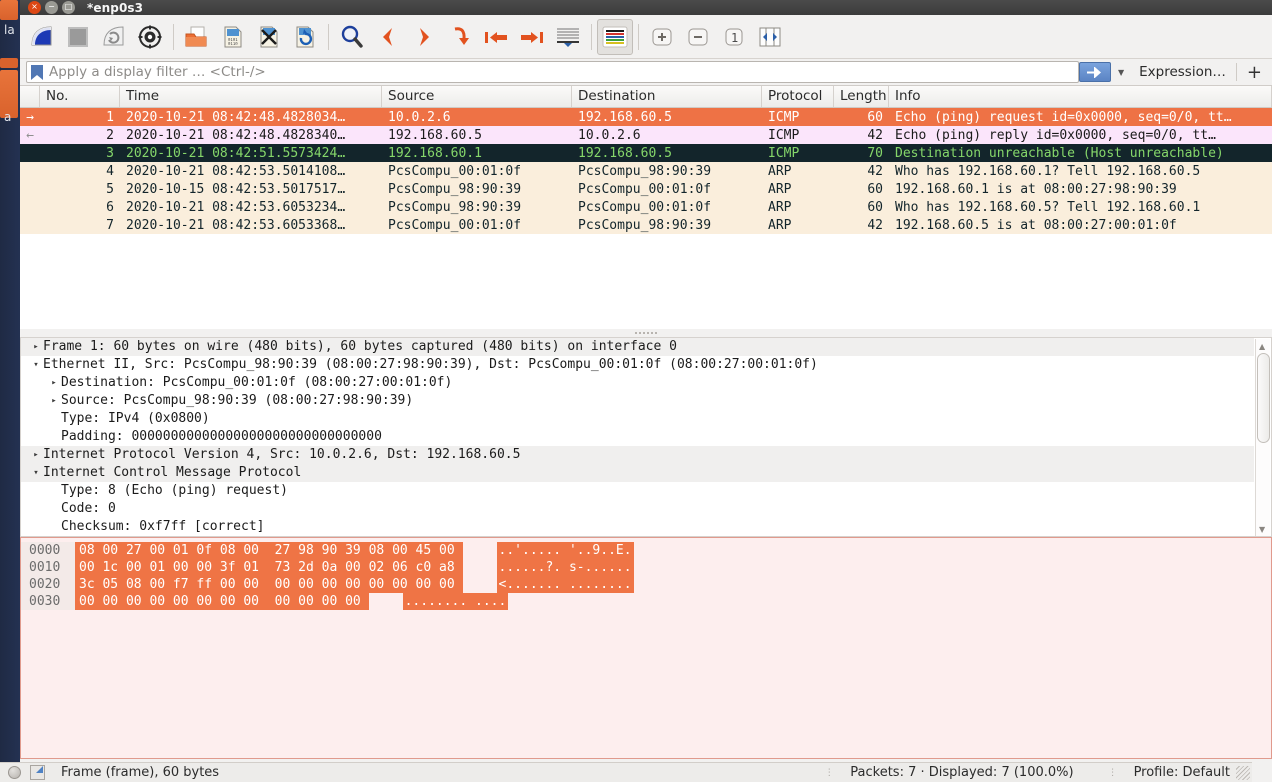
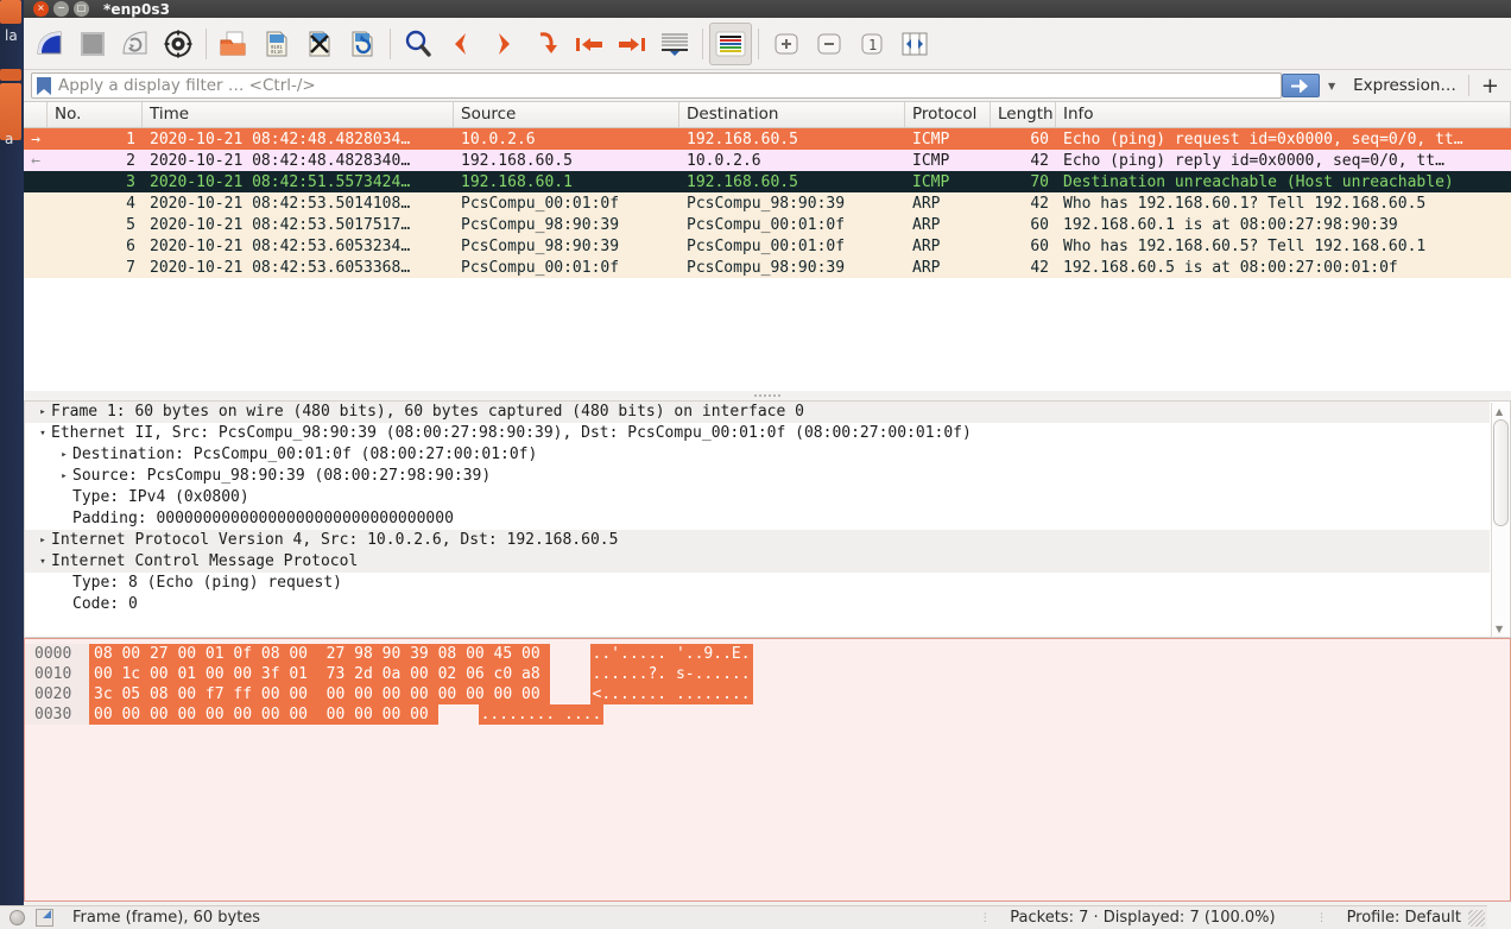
  la
  a
  ×
  −
  □
  *enp0s3
  1
  Apply a display filter … <Ctrl-/>
  ▼
  Expression…
  +
  No.
  Time
  Source
  Destination
  Protocol
  Length
  Info
  →
  1
  2020-10-21 08:42:48.4828034…
  10.0.2.6
  192.168.60.5
  ICMP
  60
  Echo (ping) request id=0x0000, seq=0/0, tt…
  ←
  2
  2020-10-21 08:42:48.4828340…
  192.168.60.5
  10.0.2.6
  ICMP
  42
  Echo (ping) reply id=0x0000, seq=0/0, tt…
  3
  2020-10-21 08:42:51.5573424…
  192.168.60.1
  192.168.60.5
  ICMP
  70
  Destination unreachable (Host unreachable)
  4
  2020-10-21 08:42:53.5014108…
  PcsCompu_00:01:0f
  PcsCompu_98:90:39
  ARP
  42
  Who has 192.168.60.1? Tell 192.168.60.5
  5
- 2020-10-15 08:42:53.5017517…
+ 2020-10-21 08:42:53.5017517…
  PcsCompu_98:90:39
  PcsCompu_00:01:0f
  ARP
  60
  192.168.60.1 is at 08:00:27:98:90:39
  6
  2020-10-21 08:42:53.6053234…
  PcsCompu_98:90:39
  PcsCompu_00:01:0f
  ARP
  60
  Who has 192.168.60.5? Tell 192.168.60.1
  7
  2020-10-21 08:42:53.6053368…
  PcsCompu_00:01:0f
  PcsCompu_98:90:39
  ARP
  42
  192.168.60.5 is at 08:00:27:00:01:0f
  ▸
  Frame 1: 60 bytes on wire (480 bits), 60 bytes captured (480 bits) on interface 0
  ▾
  Ethernet II, Src: PcsCompu_98:90:39 (08:00:27:98:90:39), Dst: PcsCompu_00:01:0f (08:00:27:00:01:0f)
  ▸
  Destination: PcsCompu_00:01:0f (08:00:27:00:01:0f)
  ▸
  Source: PcsCompu_98:90:39 (08:00:27:98:90:39)
  Type: IPv4 (0x0800)
  Padding: 00000000000000000000000000000000
  ▸
  Internet Protocol Version 4, Src: 10.0.2.6, Dst: 192.168.60.5
  ▾
  Internet Control Message Protocol
  Type: 8 (Echo (ping) request)
  Code: 0
- Checksum: 0xf7ff [correct]
  ▲
  ▼
  0000
  08 00 27 00 01 0f 08 00 27 98 90 39 08 00 45 00
  ..'..... '..9..E.
  0010
  00 1c 00 01 00 00 3f 01 73 2d 0a 00 02 06 c0 a8
  ......?. s-......
  0020
  3c 05 08 00 f7 ff 00 00 00 00 00 00 00 00 00 00
  <....... ........
  0030
  00 00 00 00 00 00 00 00 00 00 00 00
  ........ ....
  Frame (frame), 60 bytes
  ⋮
  Packets: 7 · Displayed: 7 (100.0%)
  ⋮
  Profile: Default
